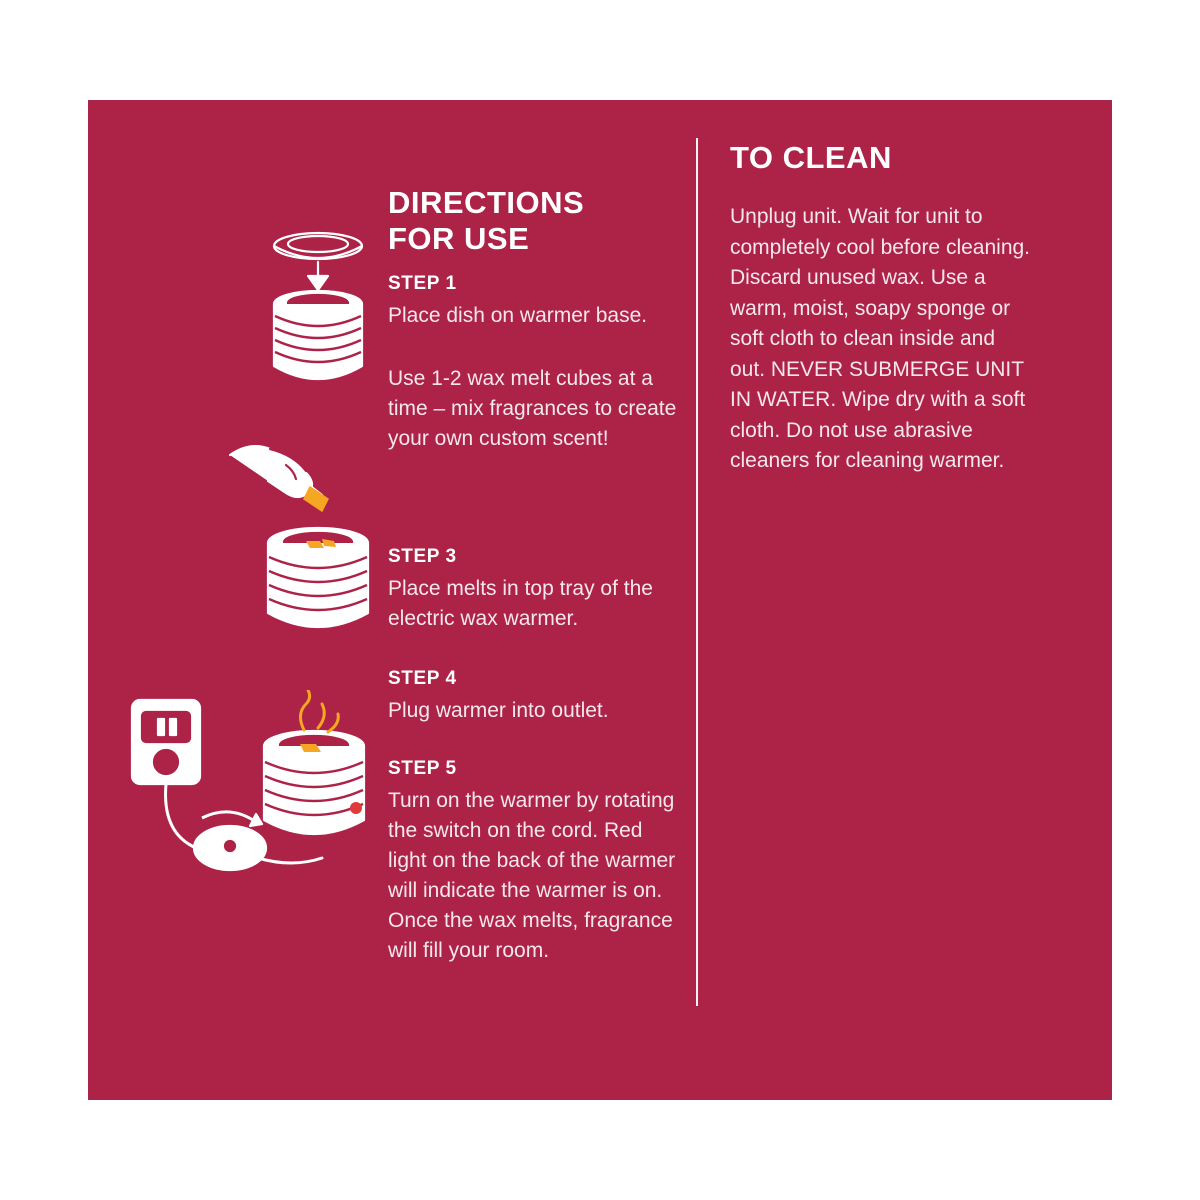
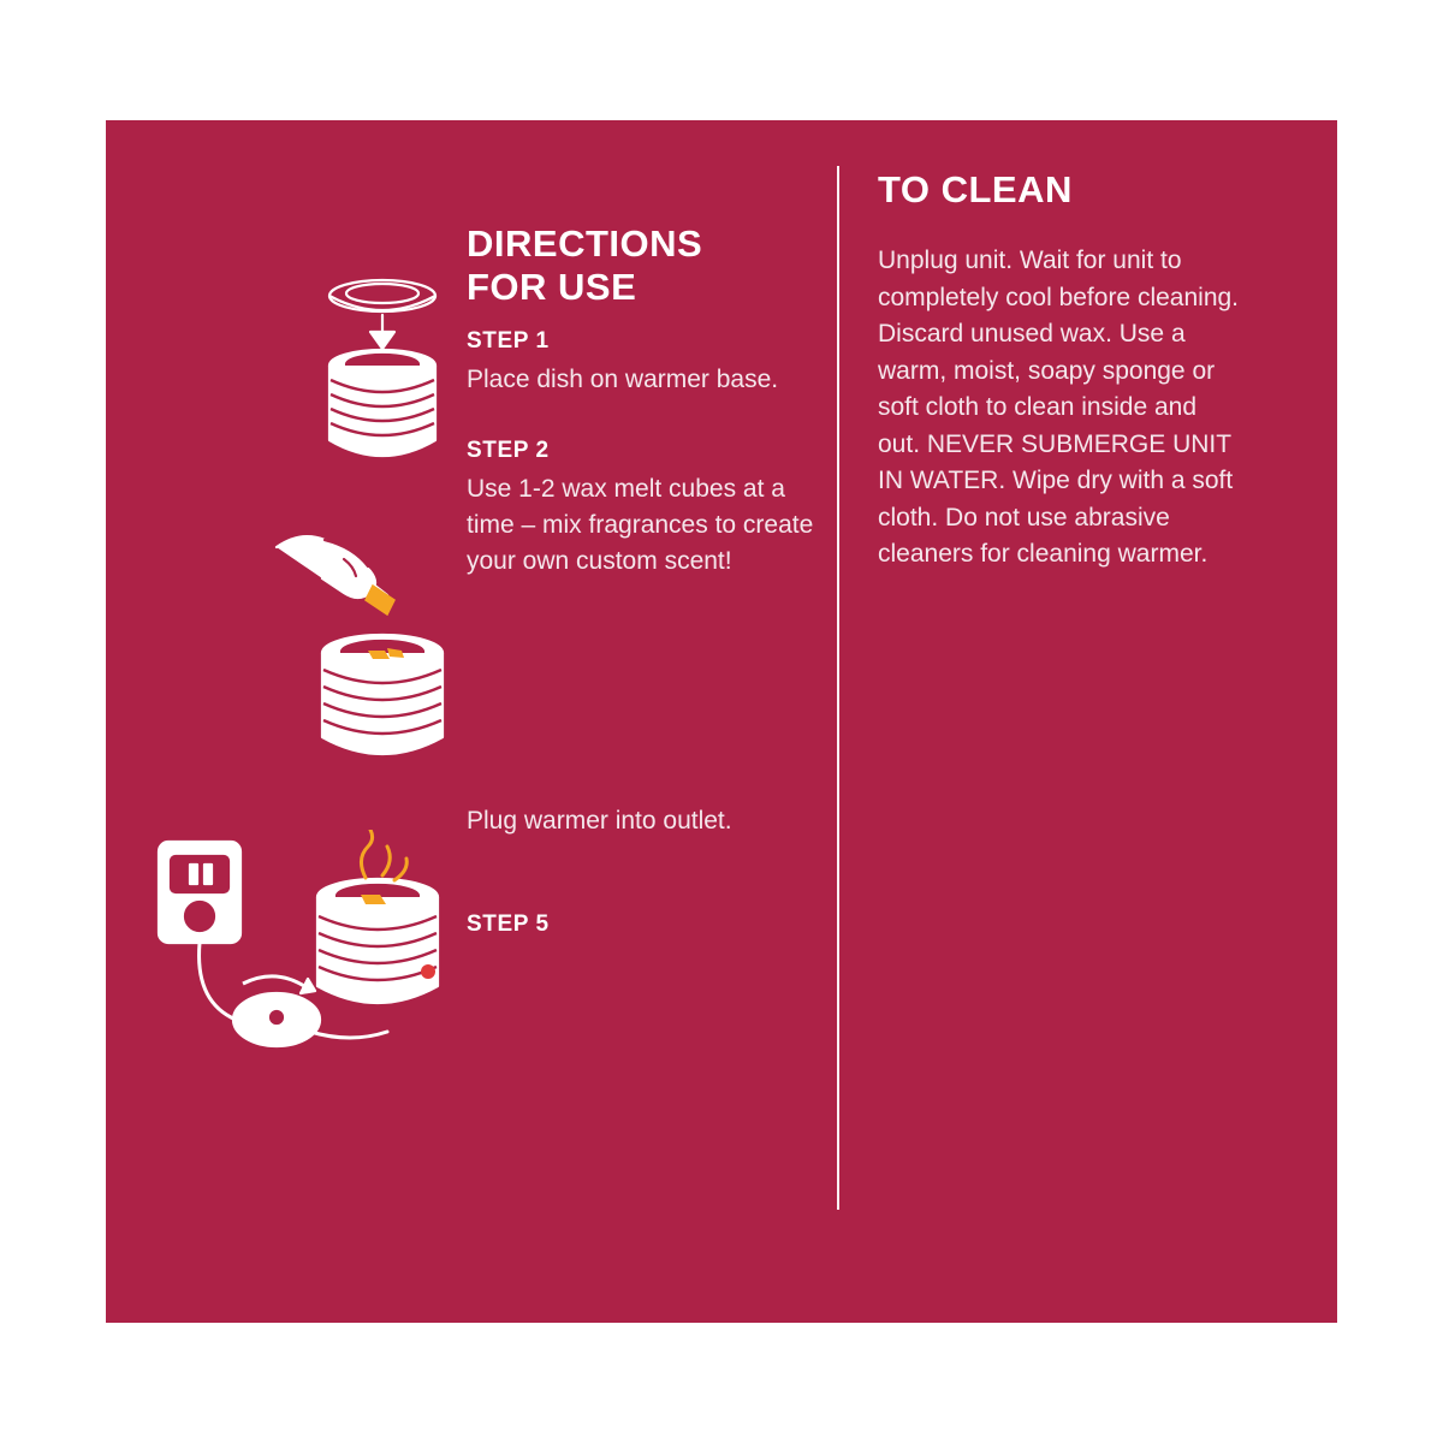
  DIRECTIONS FOR USE
  STEP 1
  Place dish on warmer base.
+ STEP 2
  Use 1-2 wax melt cubes at a time – mix fragrances to create your own custom scent!
- STEP 3
- Place melts in top tray of the electric wax warmer.
- STEP 4
  Plug warmer into outlet.
  STEP 5
- Turn on the warmer by rotating the switch on the cord. Red light on the back of the warmer will indicate the warmer is on. Once the wax melts, fragrance will fill your room.
  TO CLEAN
  Unplug unit. Wait for unit to completely cool before cleaning. Discard unused wax. Use a warm, moist, soapy sponge or soft cloth to clean inside and out. NEVER SUBMERGE UNIT IN WATER. Wipe dry with a soft cloth. Do not use abrasive cleaners for cleaning warmer.
